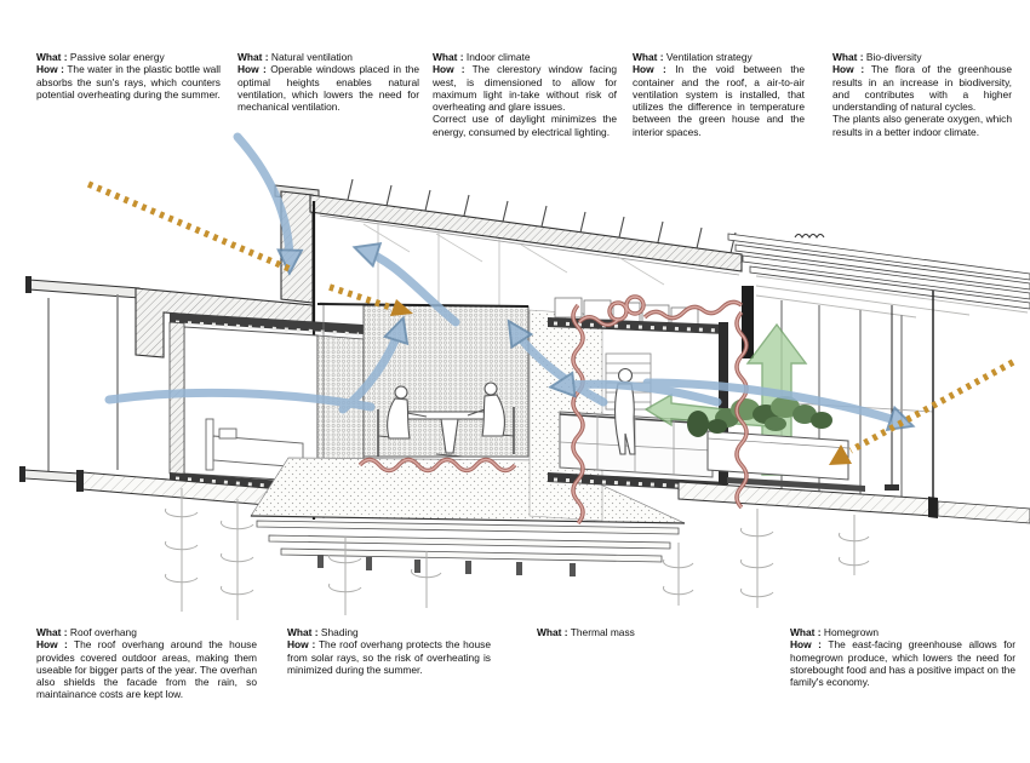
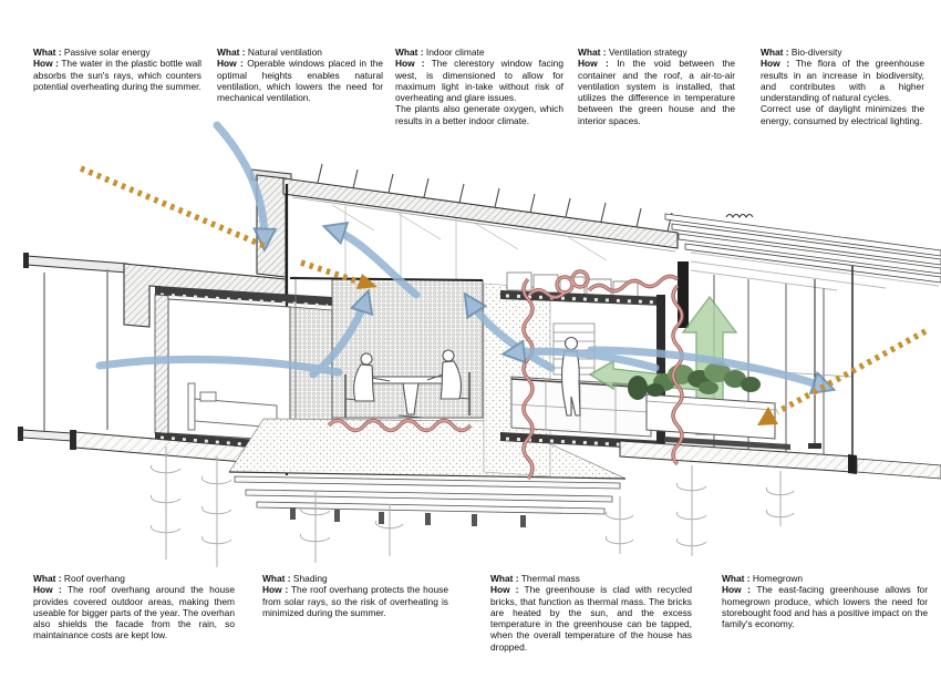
  What : Passive solar energy
  How : The water in the plastic bottle wall absorbs the sun's rays, which counters potential overheating during the summer.
  What : Natural ventilation
  How : Operable windows placed in the optimal heights enables natural ventilation, which lowers the need for mechanical ventilation.
  What : Indoor climate
  How : The clerestory window facing west, is dimensioned to allow for maximum light in-take without risk of overheating and glare issues.
- Correct use of daylight minimizes the energy, consumed by electrical lighting.
+ The plants also generate oxygen, which results in a better indoor climate.
  What : Ventilation strategy
  How : In the void between the container and the roof, a air-to-air ventilation system is installed, that utilizes the difference in temperature between the green house and the interior spaces.
  What : Bio-diversity
  How : The flora of the greenhouse results in an increase in biodiversity, and contributes with a higher understanding of natural cycles.
- The plants also generate oxygen, which results in a better indoor climate.
+ Correct use of daylight minimizes the energy, consumed by electrical lighting.
  What : Roof overhang
  How : The roof overhang around the house provides covered outdoor areas, making them useable for bigger parts of the year. The overhan also shields the facade from the rain, so maintainance costs are kept low.
  What : Shading
  How : The roof overhang protects the house from solar rays, so the risk of overheating is minimized during the summer.
  What : Thermal mass
+ How : The greenhouse is clad with recycled bricks, that function as thermal mass. The bricks are heated by the sun, and the excess temperature in the greenhouse can be tapped, when the overall temperature of the house has dropped.
  What : Homegrown
  How : The east-facing greenhouse allows for homegrown produce, which lowers the need for storebought food and has a positive impact on the family's economy.
